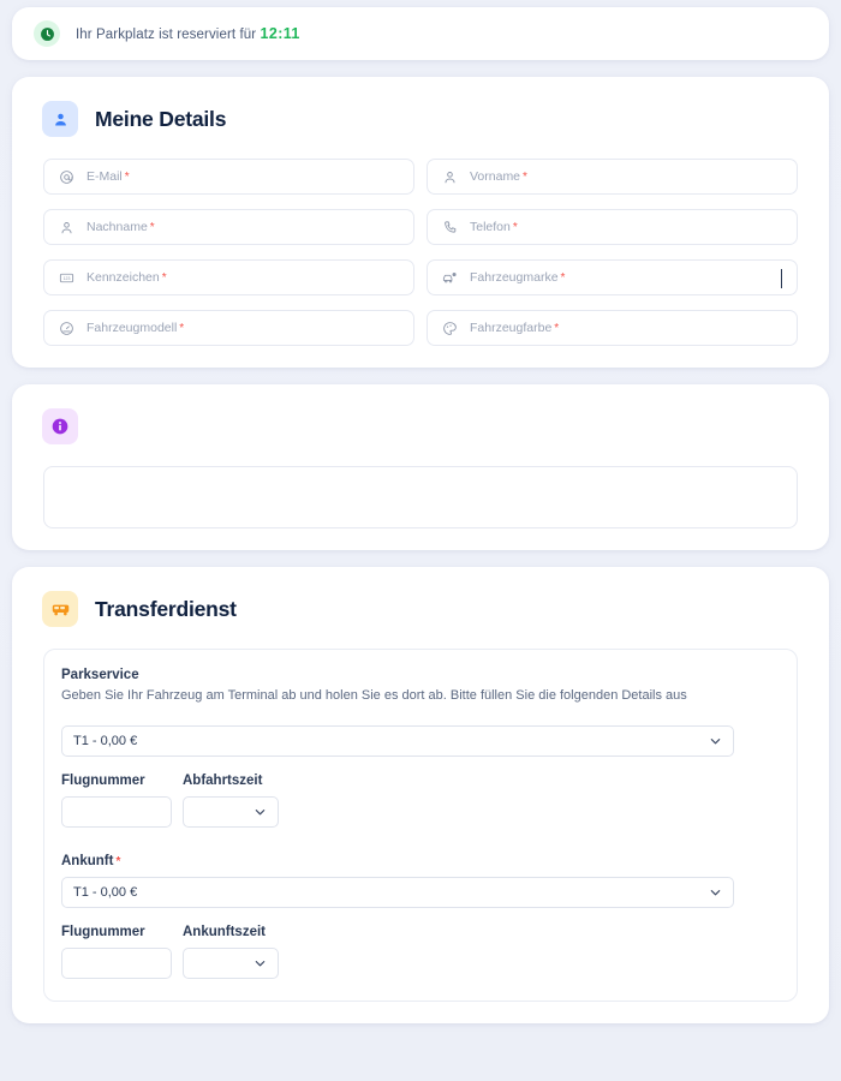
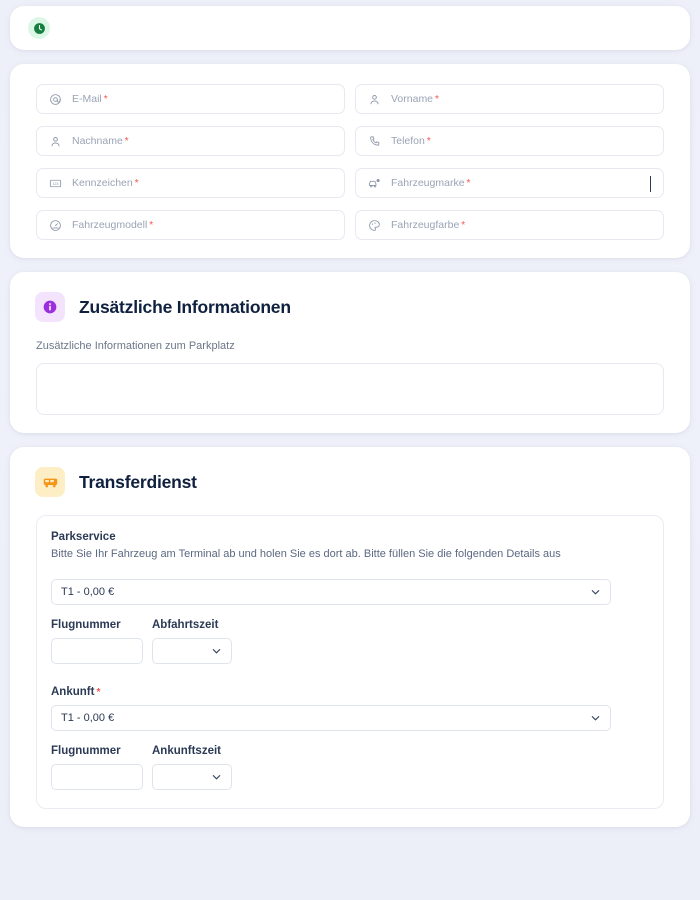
- Ihr Parkplatz ist reserviert für 12:11
- Meine Details
  E-Mail
  *
  Vorname
  *
  Nachname
  *
  Telefon
  *
  Kennzeichen
  *
  Fahrzeugmarke
  *
  Fahrzeugmodell
  *
  Fahrzeugfarbe
  *
+ Zusätzliche Informationen
+ Zusätzliche Informationen zum Parkplatz
  Transferdienst
  Parkservice
- Geben Sie Ihr Fahrzeug am Terminal ab und holen Sie es dort ab. Bitte füllen Sie die folgenden Details aus
+ Bitte Sie Ihr Fahrzeug am Terminal ab und holen Sie es dort ab. Bitte füllen Sie die folgenden Details aus
  T1 - 0,00 €
  Flugnummer
  Abfahrtszeit
  Ankunft *
  T1 - 0,00 €
  Flugnummer
  Ankunftszeit
